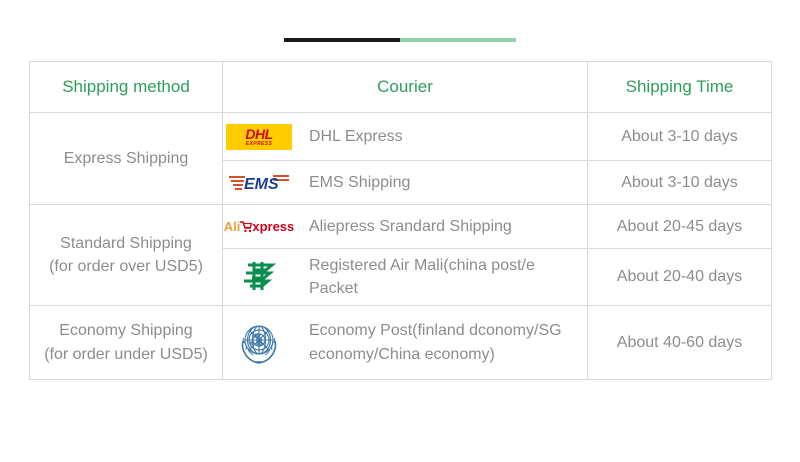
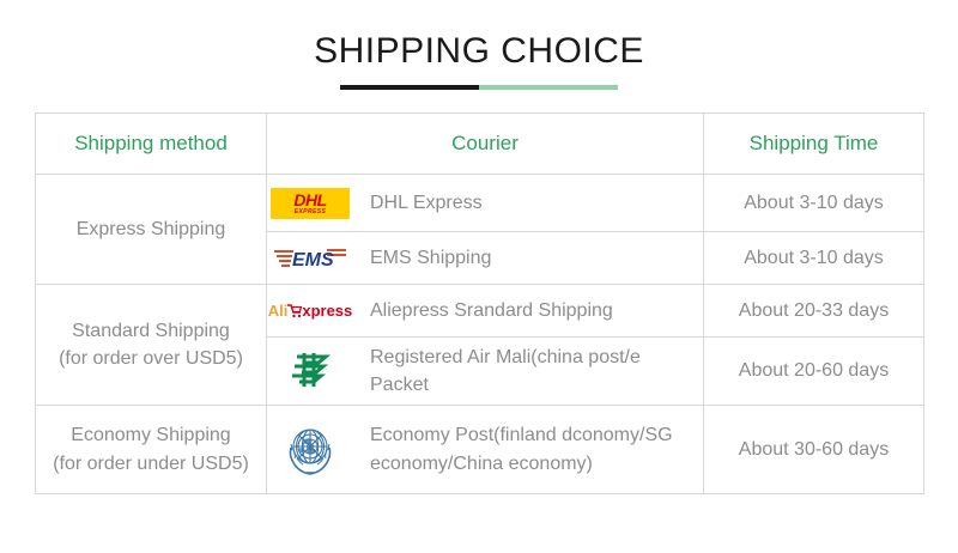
+ SHIPPING CHOICE
  Shipping method	Courier	Shipping Time
  Express Shipping	DHL DHL Express	About 3-10 days
  EMS EMS Shipping	About 3-10 days
- Standard Shipping (for order over USD5)	Ali xpress Aliepress Srandard Shipping	About 20-45 days
+ Standard Shipping (for order over USD5)	Ali xpress Aliepress Srandard Shipping	About 20-33 days
- Registered Air Mali(china post/e Packet	About 20-40 days
+ Registered Air Mali(china post/e Packet	About 20-60 days
- Economy Shipping (for order under USD5)	Economy Post(finland dconomy/SG economy/China economy)	About 40-60 days
+ Economy Shipping (for order under USD5)	Economy Post(finland dconomy/SG economy/China economy)	About 30-60 days
